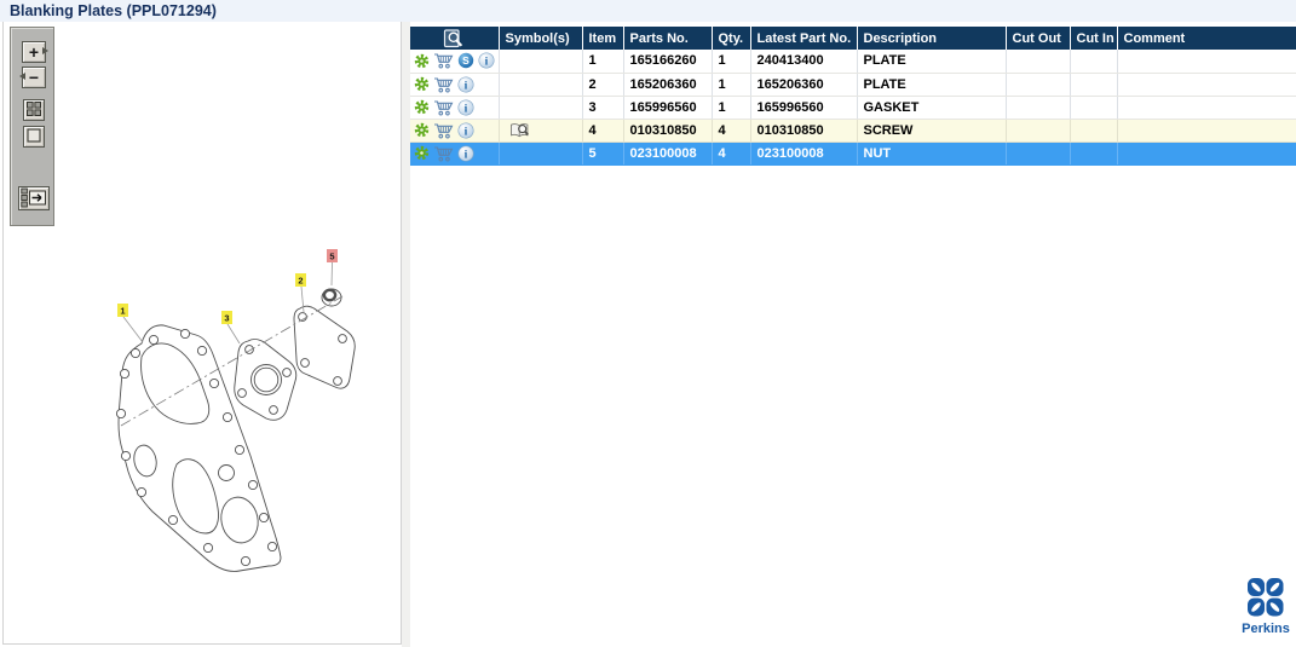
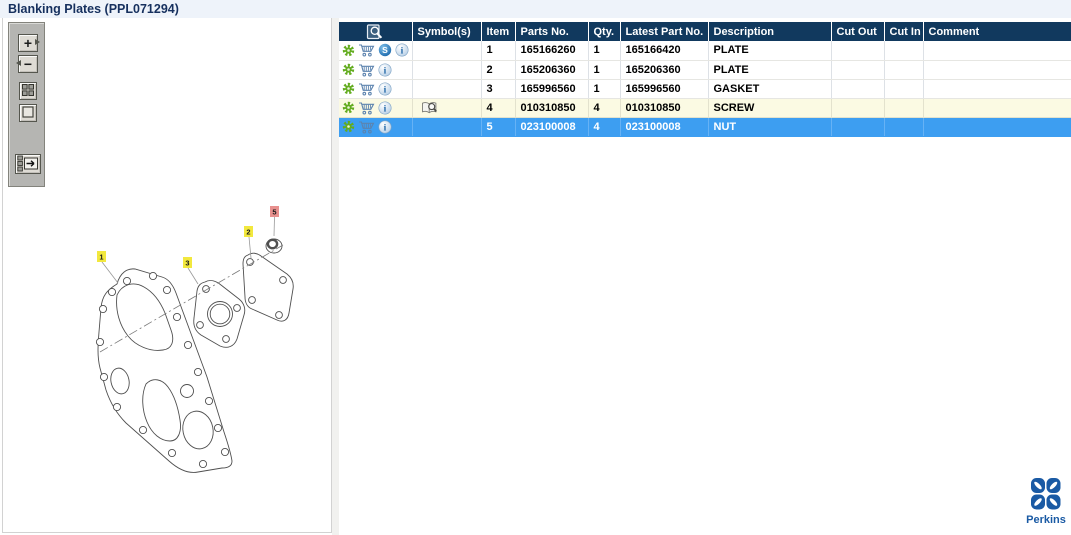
  Blanking Plates (PPL071294)
  1
  3
  2
  5
  +
  −
  	Symbol(s)	Item	Parts No.	Qty.	Latest Part No.	Description	Cut Out	Cut In	Comment
- S i		1	165166260	1	240413400	PLATE
+ S i		1	165166260	1	165166420	PLATE
  i		2	165206360	1	165206360	PLATE
  i		3	165996560	1	165996560	GASKET
  i		4	010310850	4	010310850	SCREW
  i		5	023100008	4	023100008	NUT
  Perkins
